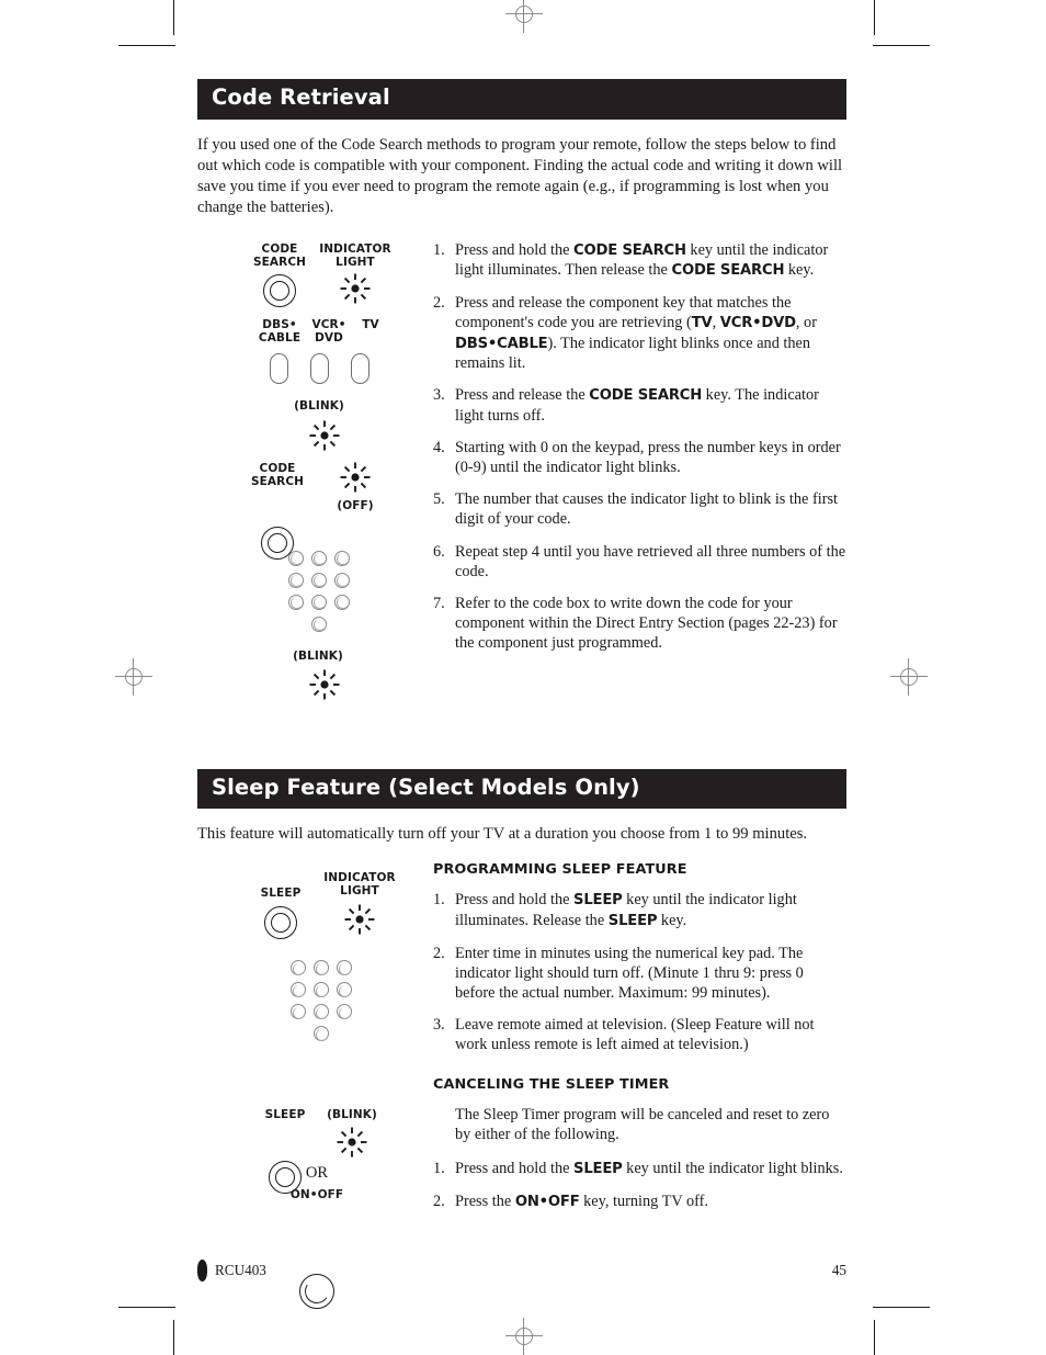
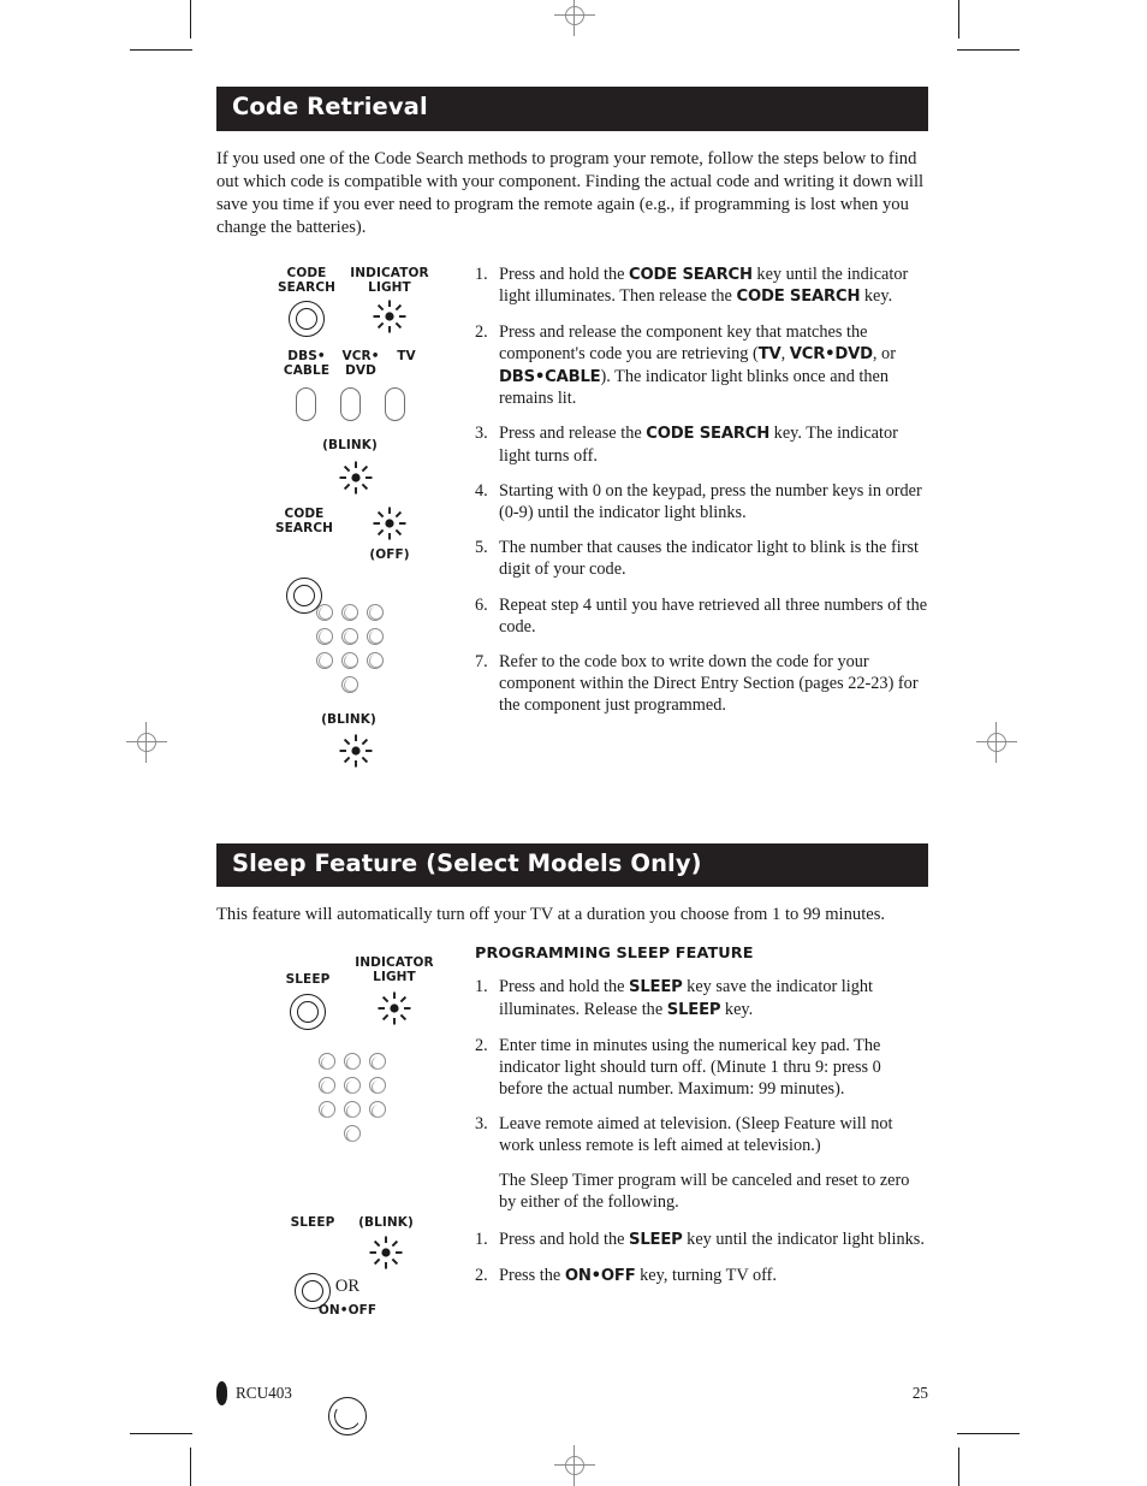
  Code Retrieval
  If you used one of the Code Search methods to program your remote, follow the steps below to find out which code is compatible with your component. Finding the actual code and writing it down will save you time if you ever need to program the remote again (e.g., if programming is lost when you change the batteries).
  CODE
  SEARCH
  INDICATOR
  LIGHT
  DBS•
  CABLE
  VCR•
  DVD
  TV
  (BLINK)
  CODE
  SEARCH
  (OFF)
  (BLINK)
  1.
  Press and hold the CODE SEARCH key until the indicator light illuminates. Then release the CODE SEARCH key.
  2.
  Press and release the component key that matches the component's code you are retrieving (TV, VCR•DVD, or DBS•CABLE). The indicator light blinks once and then remains lit.
  3.
  Press and release the CODE SEARCH key. The indicator light turns off.
  4.
  Starting with 0 on the keypad, press the number keys in order (0-9) until the indicator light blinks.
  5.
  The number that causes the indicator light to blink is the first digit of your code.
  6.
  Repeat step 4 until you have retrieved all three numbers of the code.
  7.
  Refer to the code box to write down the code for your component within the Direct Entry Section (pages 22-23) for the component just programmed.
  Sleep Feature (Select Models Only)
  This feature will automatically turn off your TV at a duration you choose from 1 to 99 minutes.
  SLEEP
  INDICATOR
  LIGHT
  SLEEP
  (BLINK)
  OR
  ON•OFF
  PROGRAMMING SLEEP FEATURE
  1.
- Press and hold the SLEEP key until the indicator light illuminates. Release the SLEEP key.
+ Press and hold the SLEEP key save the indicator light illuminates. Release the SLEEP key.
  2.
  Enter time in minutes using the numerical key pad. The indicator light should turn off. (Minute 1 thru 9: press 0 before the actual number. Maximum: 99 minutes).
  3.
  Leave remote aimed at television. (Sleep Feature will not work unless remote is left aimed at television.)
- CANCELING THE SLEEP TIMER
  The Sleep Timer program will be canceled and reset to zero by either of the following.
  1.
  Press and hold the SLEEP key until the indicator light blinks.
  2.
  Press the ON•OFF key, turning TV off.
  RCU403
- 45
+ 25
